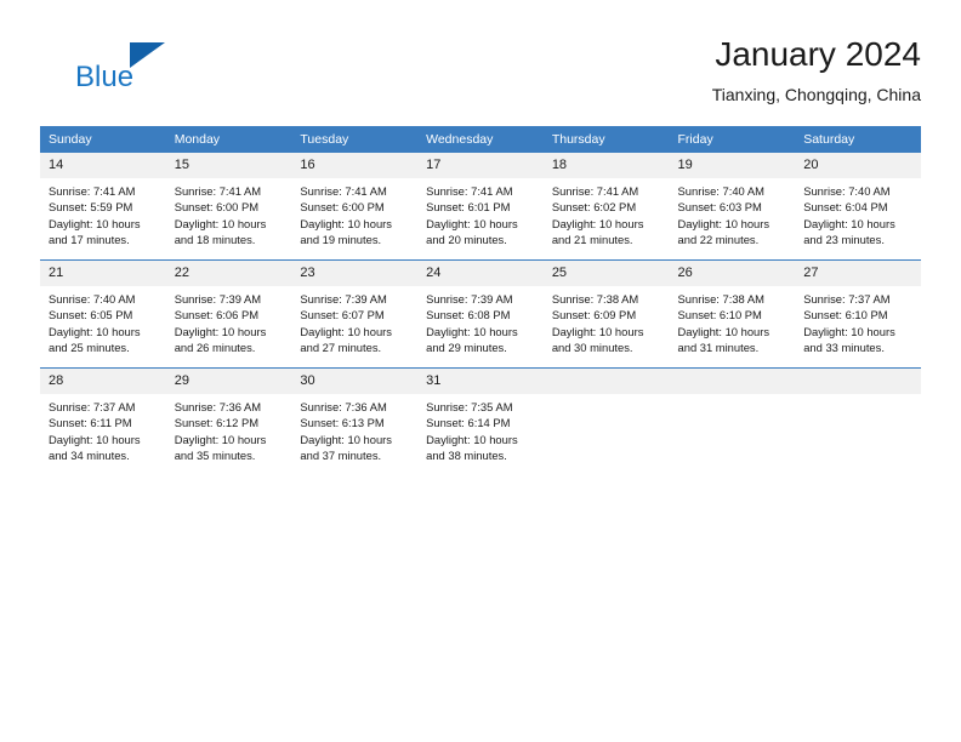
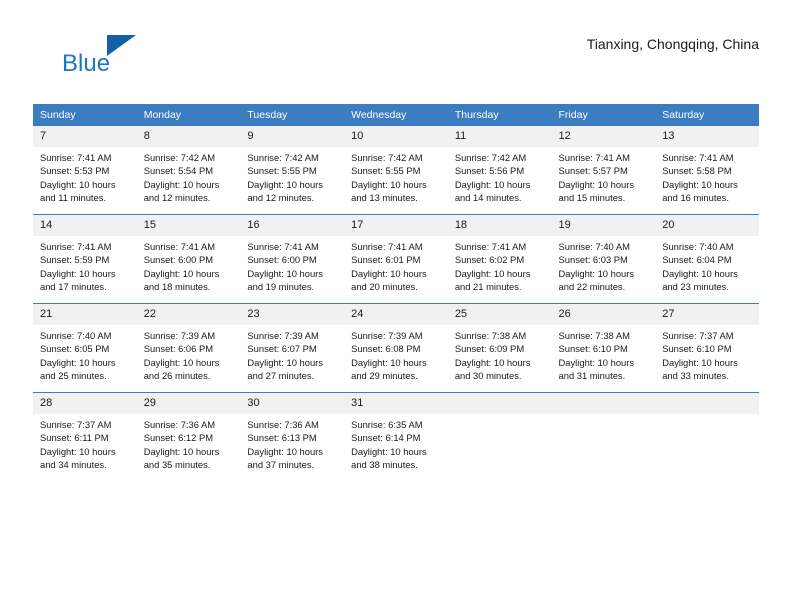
  Blue
- January 2024
  Tianxing, Chongqing, China
  Sunday	Monday	Tuesday	Wednesday	Thursday	Friday	Saturday
+ 7Sunrise: 7:41 AMSunset: 5:53 PMDaylight: 10 hoursand 11 minutes.	8Sunrise: 7:42 AMSunset: 5:54 PMDaylight: 10 hoursand 12 minutes.	9Sunrise: 7:42 AMSunset: 5:55 PMDaylight: 10 hoursand 12 minutes.	10Sunrise: 7:42 AMSunset: 5:55 PMDaylight: 10 hoursand 13 minutes.	11Sunrise: 7:42 AMSunset: 5:56 PMDaylight: 10 hoursand 14 minutes.	12Sunrise: 7:41 AMSunset: 5:57 PMDaylight: 10 hoursand 15 minutes.	13Sunrise: 7:41 AMSunset: 5:58 PMDaylight: 10 hoursand 16 minutes.
  14Sunrise: 7:41 AMSunset: 5:59 PMDaylight: 10 hoursand 17 minutes.	15Sunrise: 7:41 AMSunset: 6:00 PMDaylight: 10 hoursand 18 minutes.	16Sunrise: 7:41 AMSunset: 6:00 PMDaylight: 10 hoursand 19 minutes.	17Sunrise: 7:41 AMSunset: 6:01 PMDaylight: 10 hoursand 20 minutes.	18Sunrise: 7:41 AMSunset: 6:02 PMDaylight: 10 hoursand 21 minutes.	19Sunrise: 7:40 AMSunset: 6:03 PMDaylight: 10 hoursand 22 minutes.	20Sunrise: 7:40 AMSunset: 6:04 PMDaylight: 10 hoursand 23 minutes.
  21Sunrise: 7:40 AMSunset: 6:05 PMDaylight: 10 hoursand 25 minutes.	22Sunrise: 7:39 AMSunset: 6:06 PMDaylight: 10 hoursand 26 minutes.	23Sunrise: 7:39 AMSunset: 6:07 PMDaylight: 10 hoursand 27 minutes.	24Sunrise: 7:39 AMSunset: 6:08 PMDaylight: 10 hoursand 29 minutes.	25Sunrise: 7:38 AMSunset: 6:09 PMDaylight: 10 hoursand 30 minutes.	26Sunrise: 7:38 AMSunset: 6:10 PMDaylight: 10 hoursand 31 minutes.	27Sunrise: 7:37 AMSunset: 6:10 PMDaylight: 10 hoursand 33 minutes.
- 28Sunrise: 7:37 AMSunset: 6:11 PMDaylight: 10 hoursand 34 minutes.	29Sunrise: 7:36 AMSunset: 6:12 PMDaylight: 10 hoursand 35 minutes.	30Sunrise: 7:36 AMSunset: 6:13 PMDaylight: 10 hoursand 37 minutes.	31Sunrise: 7:35 AMSunset: 6:14 PMDaylight: 10 hoursand 38 minutes.
+ 28Sunrise: 7:37 AMSunset: 6:11 PMDaylight: 10 hoursand 34 minutes.	29Sunrise: 7:36 AMSunset: 6:12 PMDaylight: 10 hoursand 35 minutes.	30Sunrise: 7:36 AMSunset: 6:13 PMDaylight: 10 hoursand 37 minutes.	31Sunrise: 6:35 AMSunset: 6:14 PMDaylight: 10 hoursand 38 minutes.
